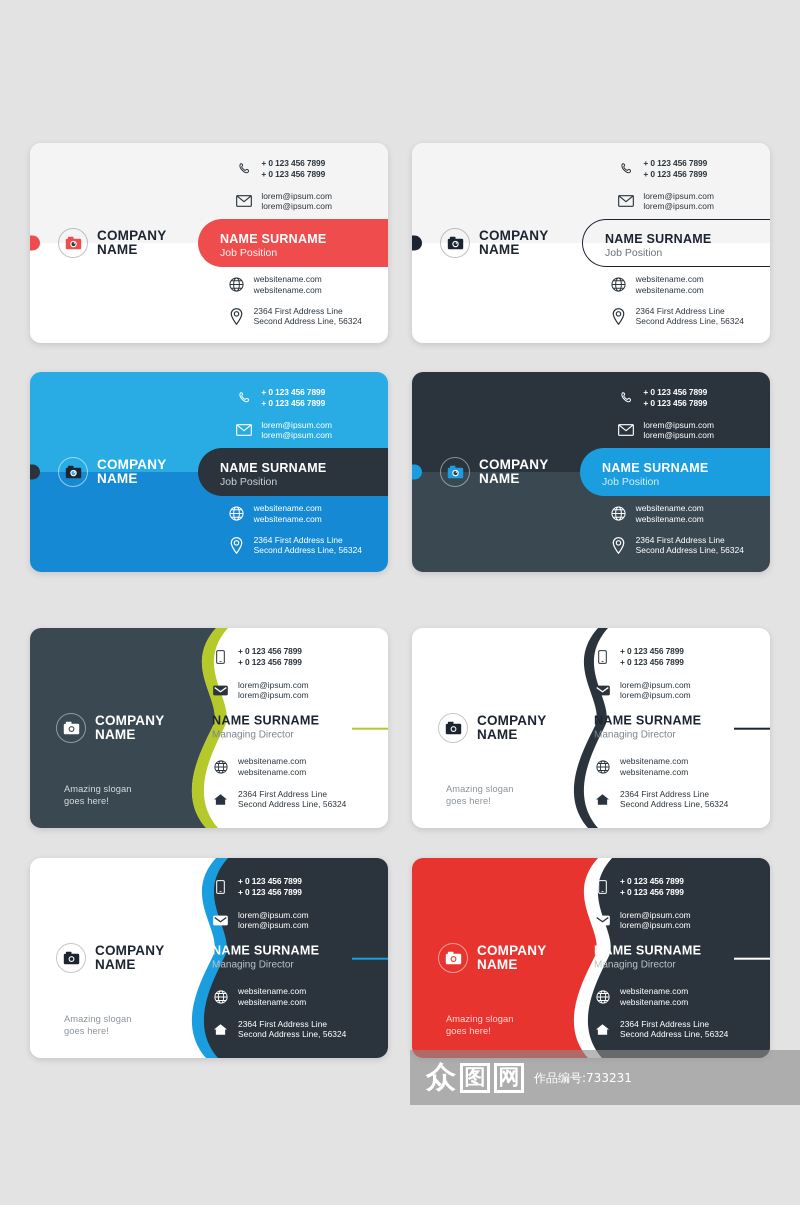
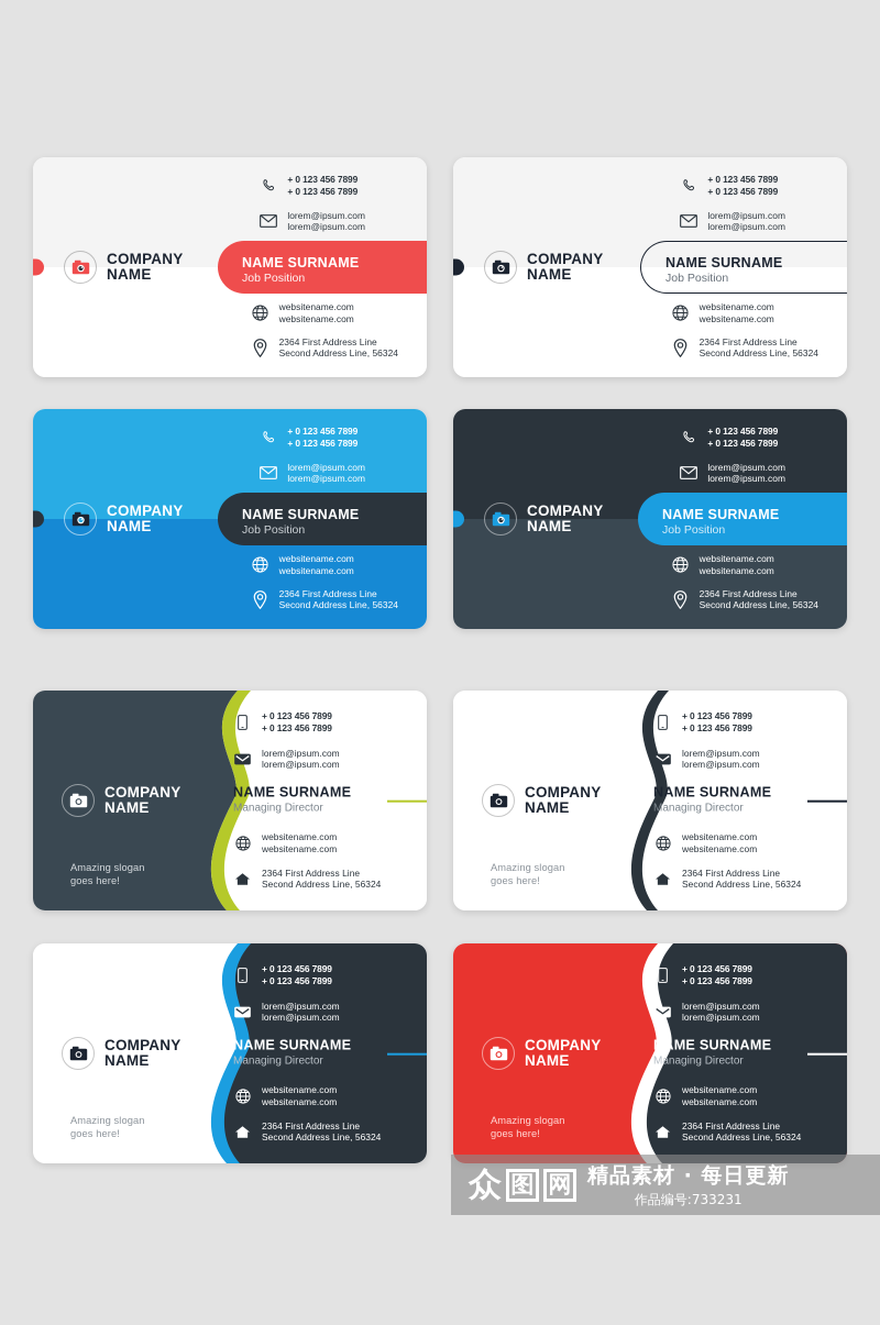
  COMPANY
  NAME
  NAME SURNAME
  Job Position
  + 0 123 456 7899
  + 0 123 456 7899
  lorem@ipsum.com
  lorem@ipsum.com
  websitename.com
  websitename.com
  2364 First Address Line
  Second Address Line, 56324
  COMPANY
  NAME
  NAME SURNAME
  Job Position
  + 0 123 456 7899
  + 0 123 456 7899
  lorem@ipsum.com
  lorem@ipsum.com
  websitename.com
  websitename.com
  2364 First Address Line
  Second Address Line, 56324
  COMPANY
  NAME
  NAME SURNAME
  Job Position
  + 0 123 456 7899
  + 0 123 456 7899
  lorem@ipsum.com
  lorem@ipsum.com
  websitename.com
  websitename.com
  2364 First Address Line
  Second Address Line, 56324
  COMPANY
  NAME
  NAME SURNAME
  Job Position
  + 0 123 456 7899
  + 0 123 456 7899
  lorem@ipsum.com
  lorem@ipsum.com
  websitename.com
  websitename.com
  2364 First Address Line
  Second Address Line, 56324
  COMPANY
  NAME
  Amazing slogan
  goes here!
  + 0 123 456 7899
  + 0 123 456 7899
  lorem@ipsum.com
  lorem@ipsum.com
  NAME SURNAME
  Managing Director
  websitename.com
  websitename.com
  2364 First Address Line
  Second Address Line, 56324
  COMPANY
  NAME
  Amazing slogan
  goes here!
  + 0 123 456 7899
  + 0 123 456 7899
  lorem@ipsum.com
  lorem@ipsum.com
  NAME SURNAME
  Managing Director
  websitename.com
  websitename.com
  2364 First Address Line
  Second Address Line, 56324
  COMPANY
  NAME
  Amazing slogan
  goes here!
  + 0 123 456 7899
  + 0 123 456 7899
  lorem@ipsum.com
  lorem@ipsum.com
  NAME SURNAME
  Managing Director
  websitename.com
  websitename.com
  2364 First Address Line
  Second Address Line, 56324
  COMPANY
  NAME
  Amazing slogan
  goes here!
  + 0 123 456 7899
  + 0 123 456 7899
  lorem@ipsum.com
  lorem@ipsum.com
  NAME SURNAME
  Managing Director
  websitename.com
  websitename.com
  2364 First Address Line
  Second Address Line, 56324
  众
  图
  网
+ 精品素材 · 每日更新
  作品编号:733231
